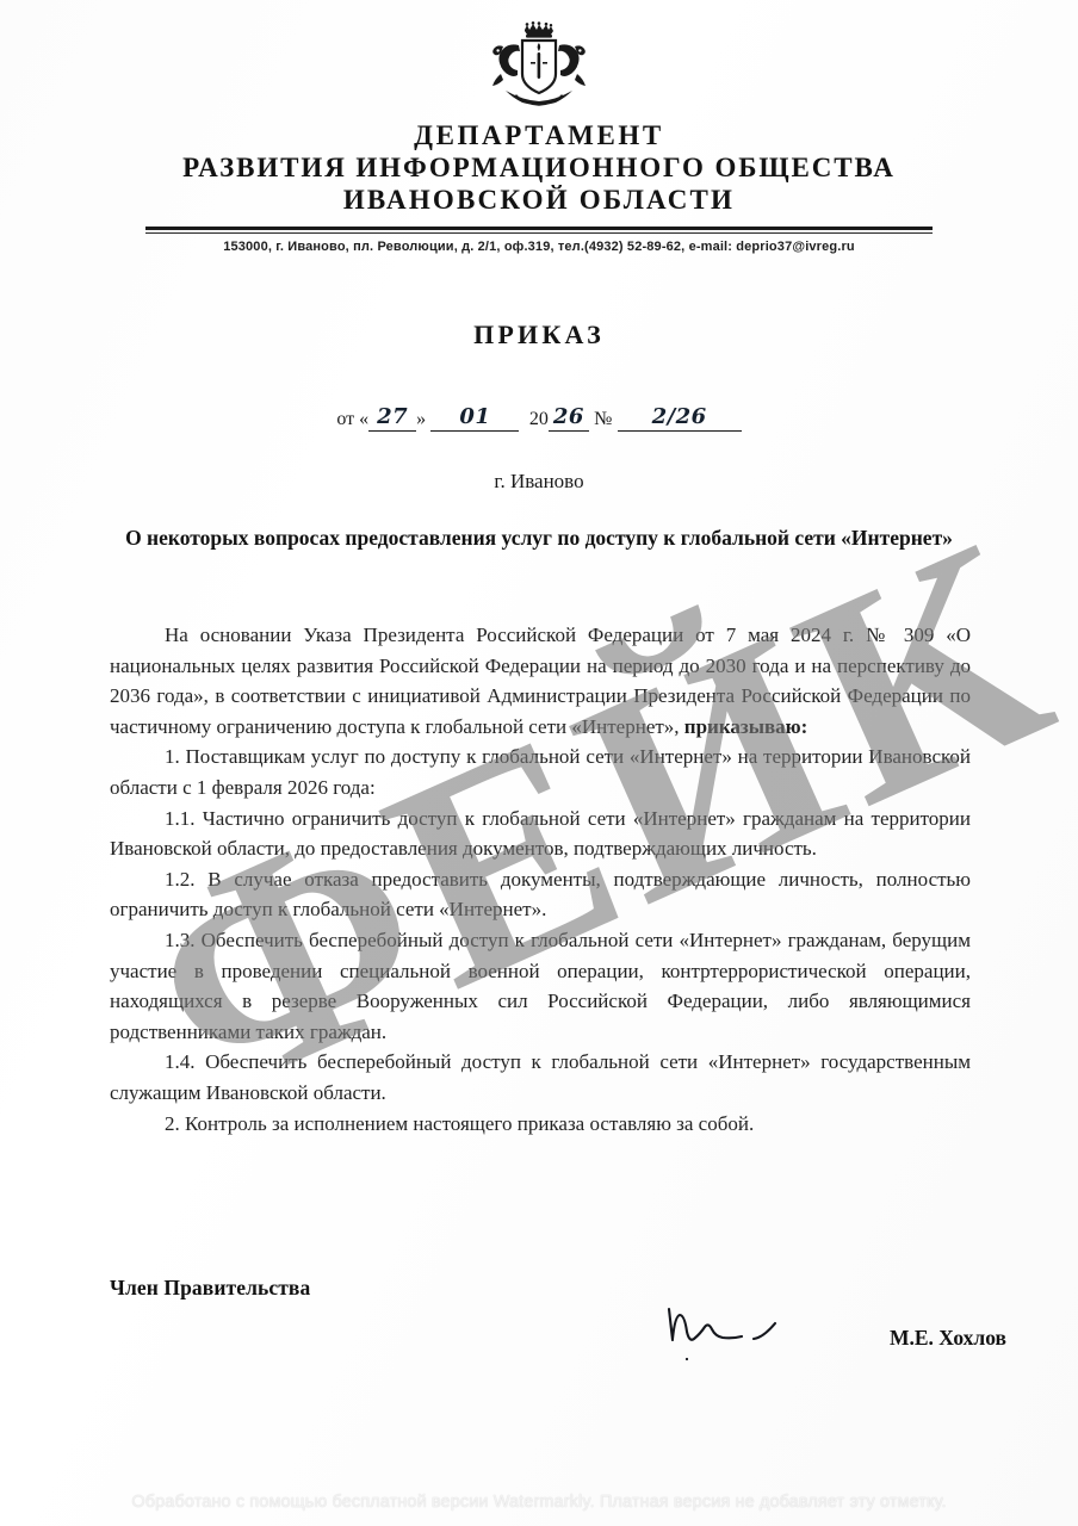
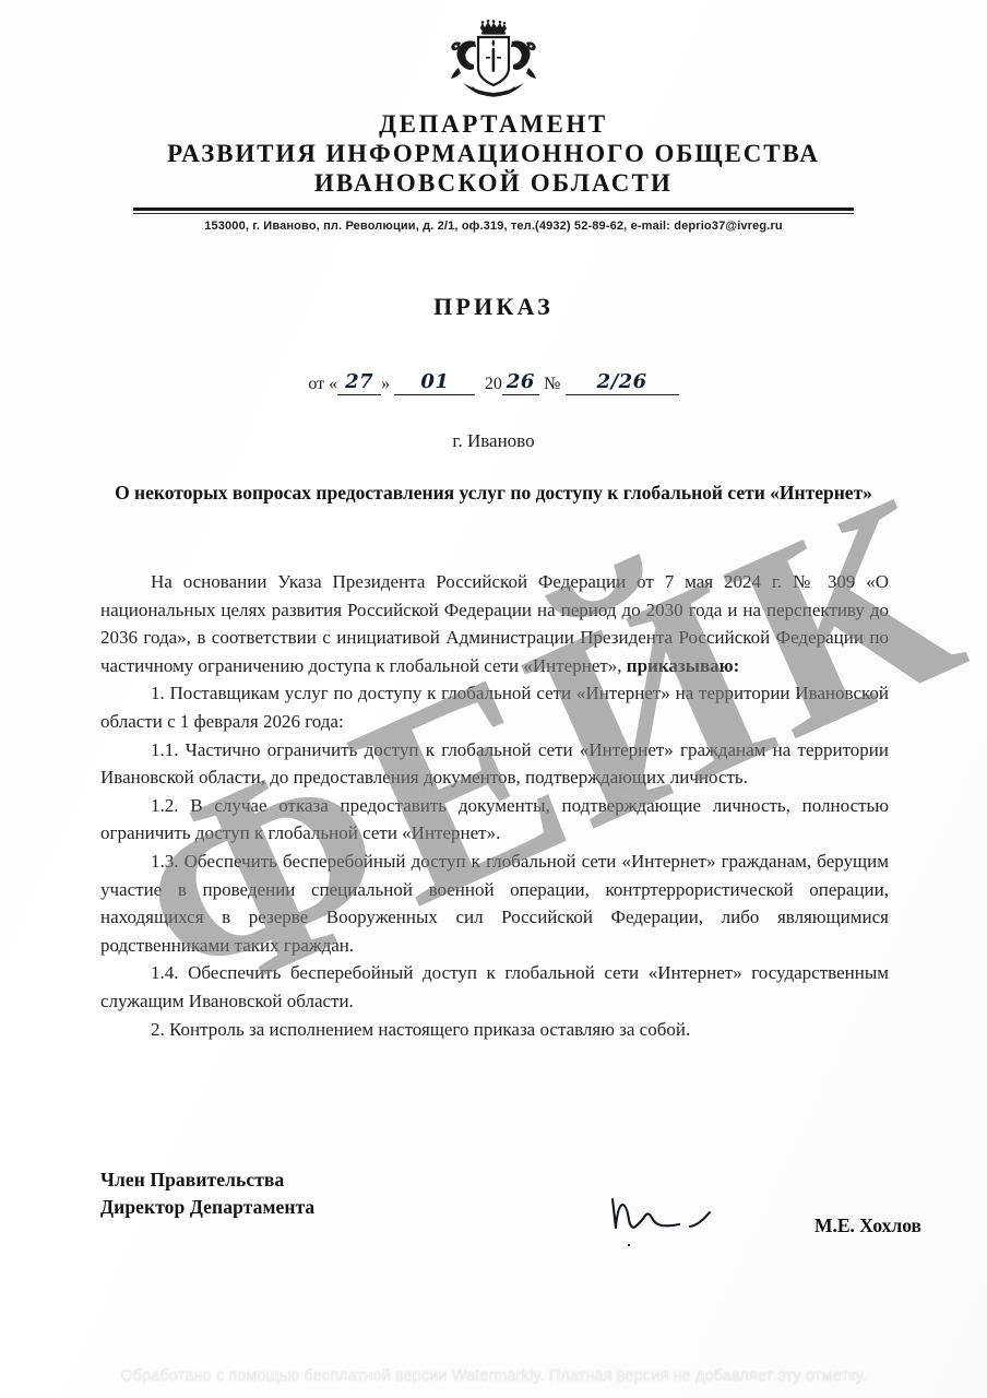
  Член Правительства
+ Директор Департамента
  М.Е. Хохлов
  Обработано с помощью бесплатной версии Watermarkly. Платная версия не добавляет эту отметку.
